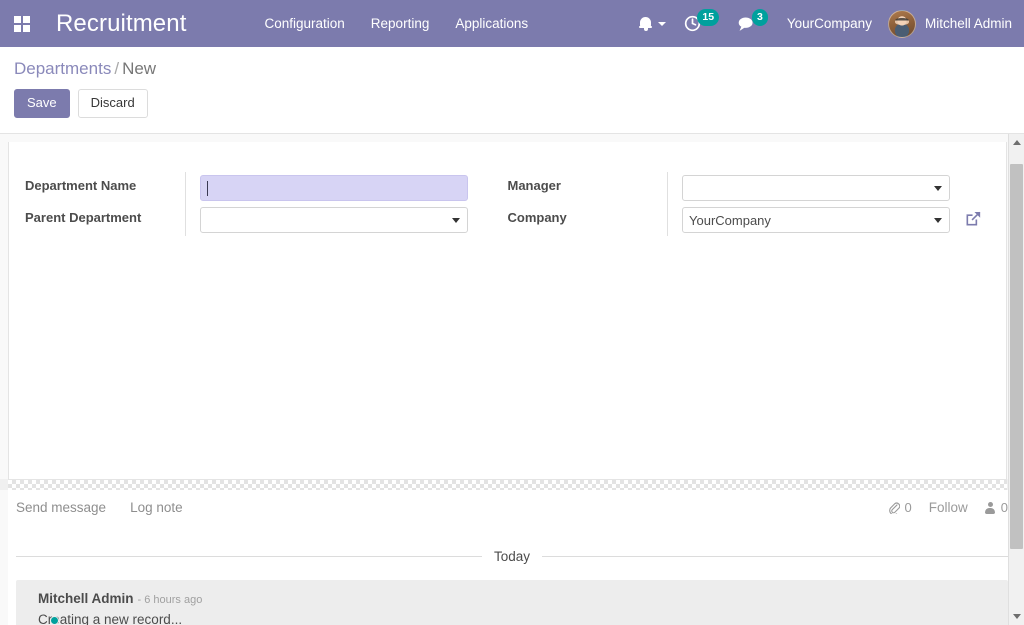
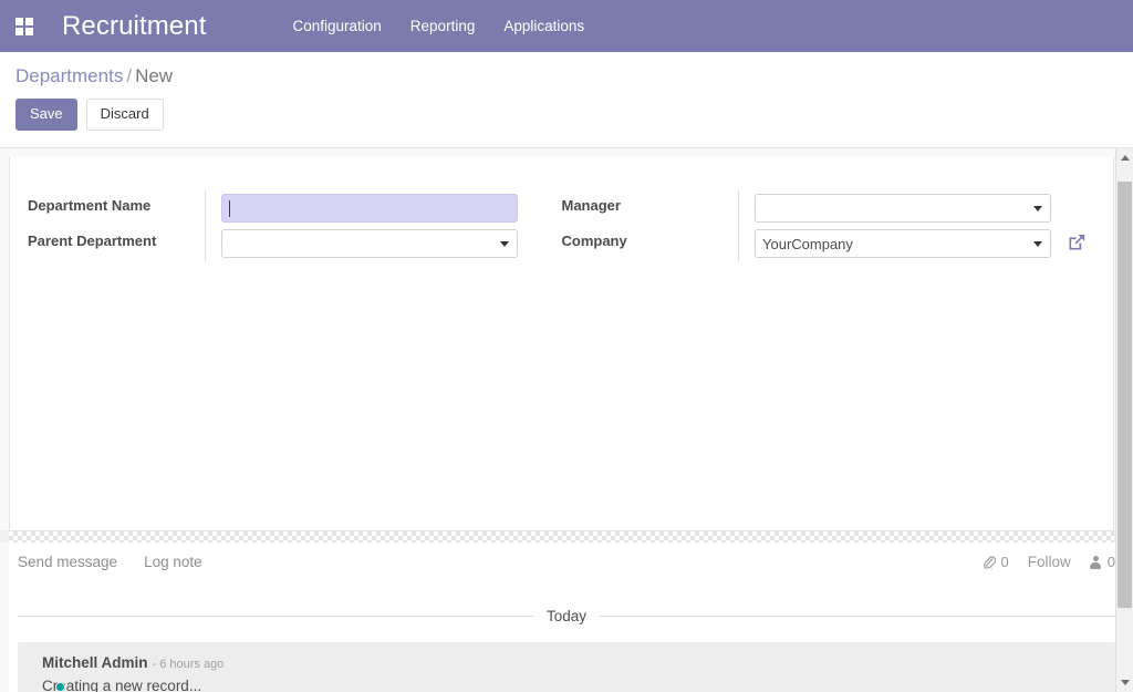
  Recruitment
  Configuration
  Reporting
  Applications
- 15
- 3
- YourCompany
- Mitchell Admin
  Departments / New
  Save
  Discard
  Department Name
  Parent Department
  Manager
  Company	YourCompany
  Send message
  Log note
  0
  Follow
  0
  Today
  Mitchell Admin - 6 hours ago
  Cating a new record...
